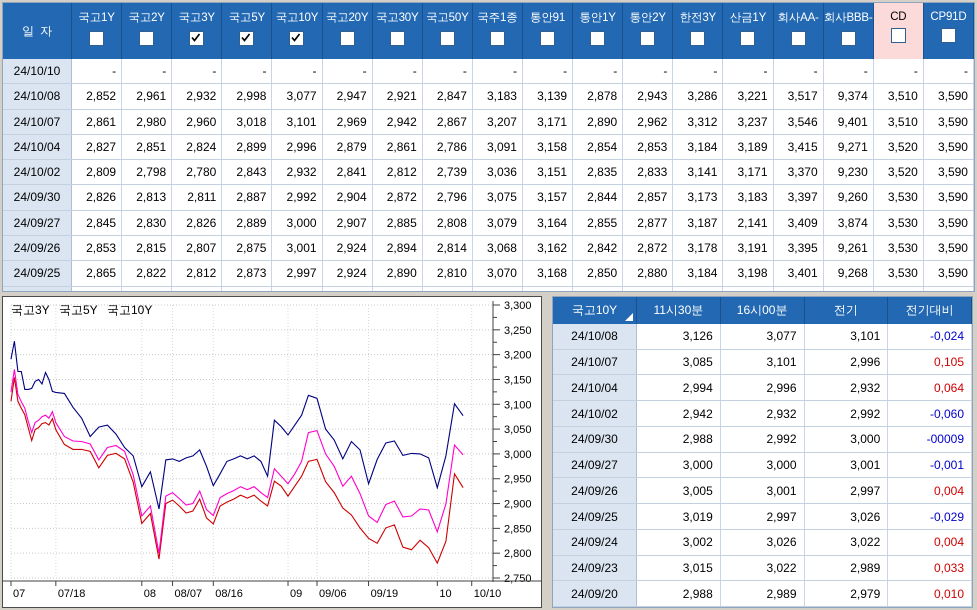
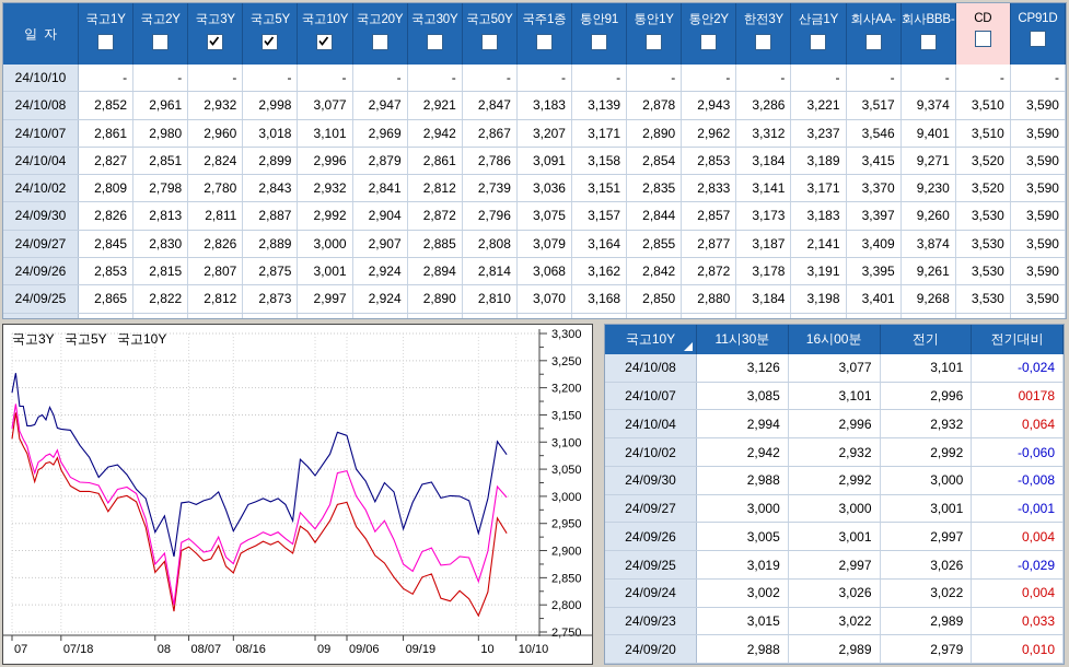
  일 자
  국고1Y
  국고2Y
  국고3Y
  국고5Y
  국고10Y
  국고20Y
  국고30Y
  국고50Y
  국주1종
  통안91
  통안1Y
  통안2Y
  한전3Y
  산금1Y
  회사AA-
  회사BBB-
  CD
  CP91D
  24/10/10
  -
  -
  -
  -
  -
  -
  -
  -
  -
  -
  -
  -
  -
  -
  -
  -
  -
  -
  24/10/08
  2,852
  2,961
  2,932
  2,998
  3,077
  2,947
  2,921
  2,847
  3,183
  3,139
  2,878
  2,943
  3,286
  3,221
  3,517
  9,374
  3,510
  3,590
  24/10/07
  2,861
  2,980
  2,960
  3,018
  3,101
  2,969
  2,942
  2,867
  3,207
  3,171
  2,890
  2,962
  3,312
  3,237
  3,546
  9,401
  3,510
  3,590
  24/10/04
  2,827
  2,851
  2,824
  2,899
  2,996
  2,879
  2,861
  2,786
  3,091
  3,158
  2,854
  2,853
  3,184
  3,189
  3,415
  9,271
  3,520
  3,590
  24/10/02
  2,809
  2,798
  2,780
  2,843
  2,932
  2,841
  2,812
  2,739
  3,036
  3,151
  2,835
  2,833
  3,141
  3,171
  3,370
  9,230
  3,520
  3,590
  24/09/30
  2,826
  2,813
  2,811
  2,887
  2,992
  2,904
  2,872
  2,796
  3,075
  3,157
  2,844
  2,857
  3,173
  3,183
  3,397
  9,260
  3,530
  3,590
  24/09/27
  2,845
  2,830
  2,826
  2,889
  3,000
  2,907
  2,885
  2,808
  3,079
  3,164
  2,855
  2,877
  3,187
  2,141
  3,409
  3,874
  3,530
  3,590
  24/09/26
  2,853
  2,815
  2,807
  2,875
  3,001
  2,924
  2,894
  2,814
  3,068
  3,162
  2,842
  2,872
  3,178
  3,191
  3,395
  9,261
  3,530
  3,590
  24/09/25
  2,865
  2,822
  2,812
  2,873
  2,997
  2,924
  2,890
  2,810
  3,070
  3,168
  2,850
  2,880
  3,184
  3,198
  3,401
  9,268
  3,530
  3,590
  3,300
  3,250
  3,200
  3,150
  3,100
  3,050
  3,000
  2,950
  2,900
  2,850
  2,800
  2,750
  07
  07/18
  08
  08/07
  08/16
  09
  09/06
  09/19
  10
  10/10
  국고3Y
  국고5Y
  국고10Y
  국고10Y
  11시30분
  16시00분
  전기
  전기대비
  24/10/08
  3,126
  3,077
  3,101
  -0,024
  24/10/07
  3,085
  3,101
  2,996
- 0,105
+ 00178
  24/10/04
  2,994
  2,996
  2,932
  0,064
  24/10/02
  2,942
  2,932
  2,992
  -0,060
  24/09/30
  2,988
  2,992
  3,000
- -00009
+ -0,008
  24/09/27
  3,000
  3,000
  3,001
  -0,001
  24/09/26
  3,005
  3,001
  2,997
  0,004
  24/09/25
  3,019
  2,997
  3,026
  -0,029
  24/09/24
  3,002
  3,026
  3,022
  0,004
  24/09/23
  3,015
  3,022
  2,989
  0,033
  24/09/20
  2,988
  2,989
  2,979
  0,010
